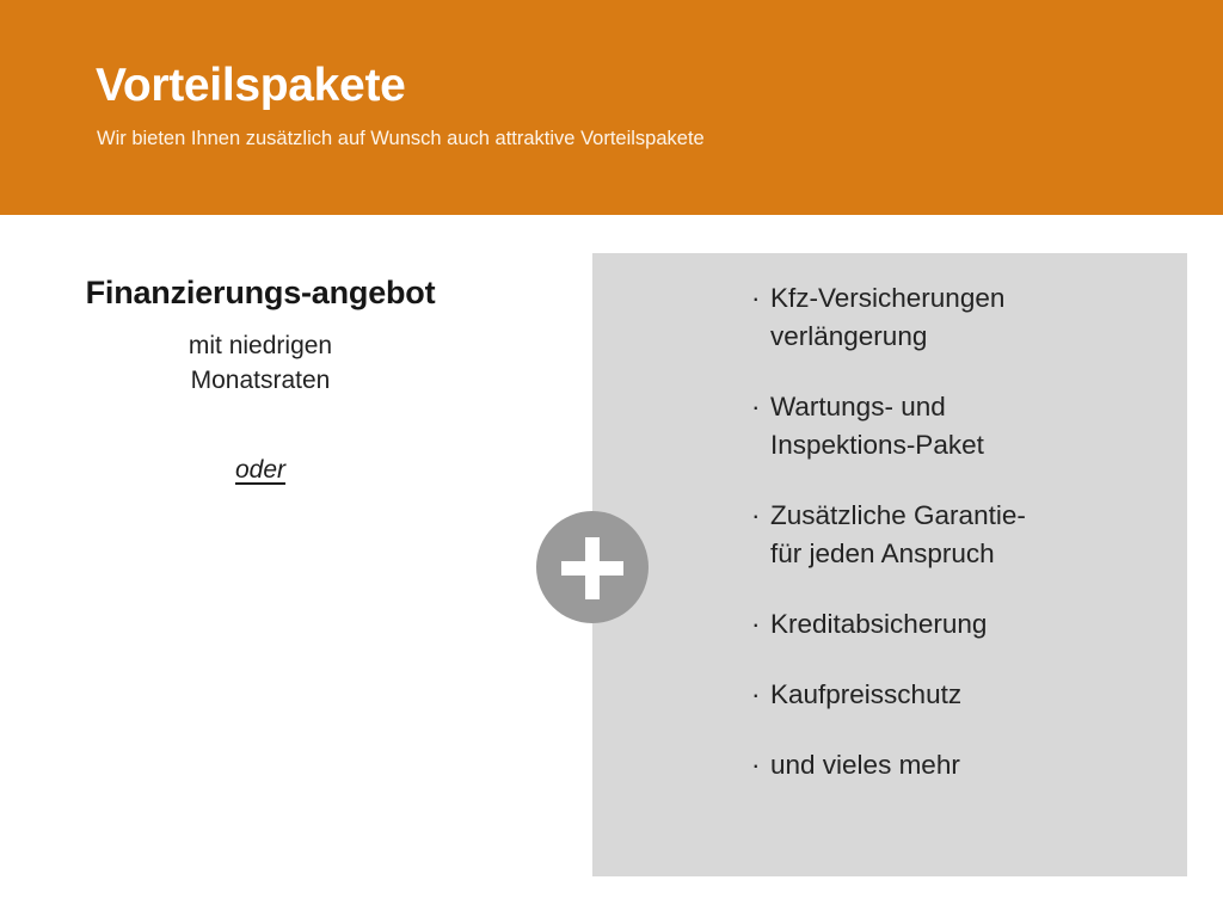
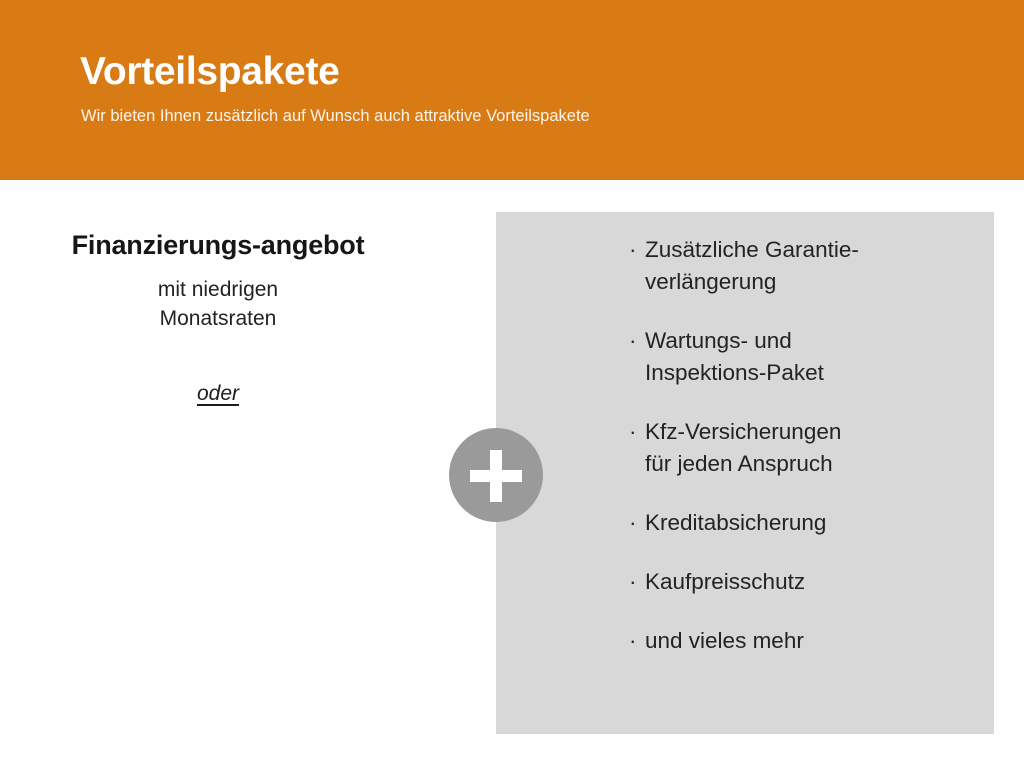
  Vorteilspakete
  Wir bieten Ihnen zusätzlich auf Wunsch auch attraktive Vorteilspakete
  Finanzierungs-angebot
  mit niedrigen
  Monatsraten
  oder
  ·
- Kfz-Versicherungen
+ Zusätzliche Garantie-
  verlängerung
  ·
  Wartungs- und
  Inspektions-Paket
  ·
- Zusätzliche Garantie-
+ Kfz-Versicherungen
  für jeden Anspruch
  ·
  Kreditabsicherung
  ·
  Kaufpreisschutz
  ·
  und vieles mehr
